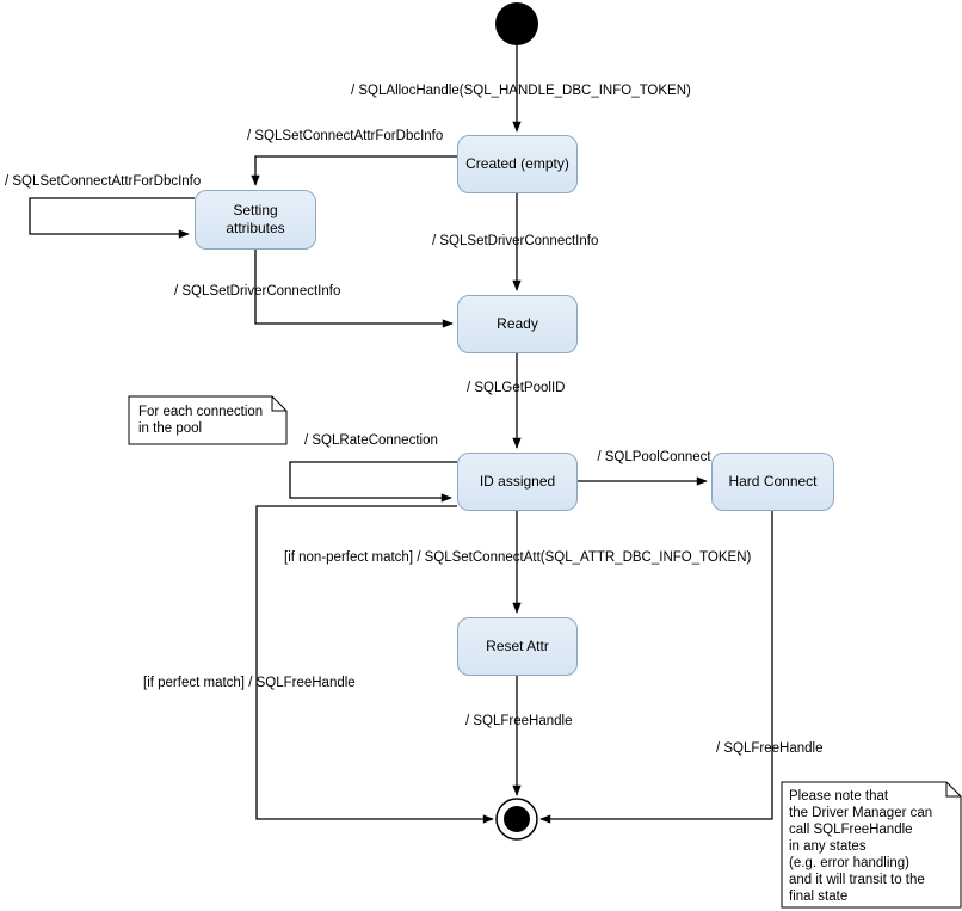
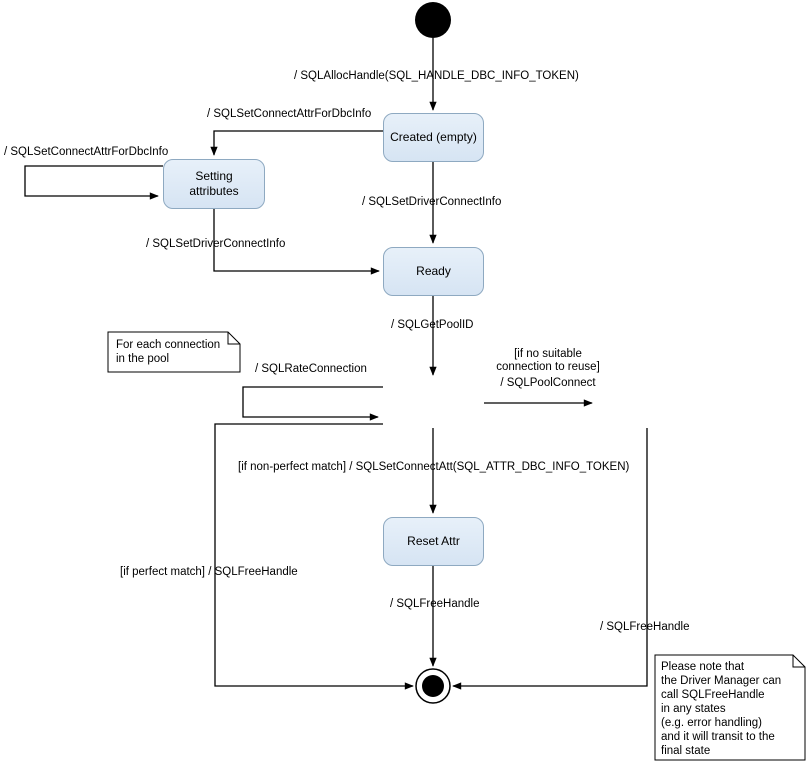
  Created (empty)
  Setting
  attributes
  Ready
- ID assigned
- Hard Connect
  Reset Attr
  / SQLAllocHandle(SQL_HANDLE_DBC_INFO_TOKEN)
  / SQLSetConnectAttrForDbcInfo
  / SQLSetConnectAttrForDbcInfo
  / SQLSetDriverConnectInfo
  / SQLSetDriverConnectInfo
  / SQLGetPoolID
  / SQLRateConnection
+ [if no suitable
+ connection to reuse]
  / SQLPoolConnect
  [if non-perfect match] / SQLSetConnectAtt(SQL_ATTR_DBC_INFO_TOKEN)
  / SQLFreeHandle
  [if perfect match] / SQLFreeHandle
  / SQLFreeHandle
  For each connection
  in the pool
  Please note that
  the Driver Manager can
  call SQLFreeHandle
  in any states
  (e.g. error handling)
  and it will transit to the
  final state
